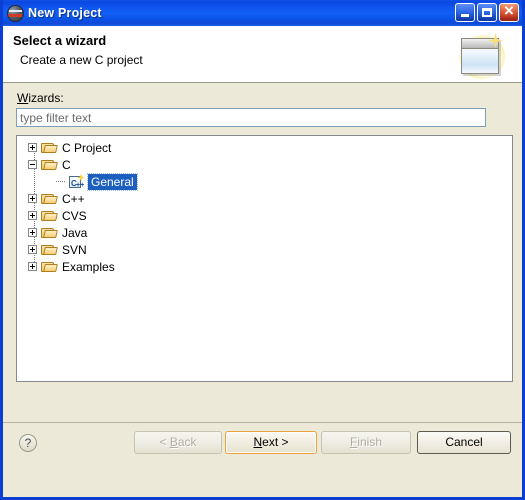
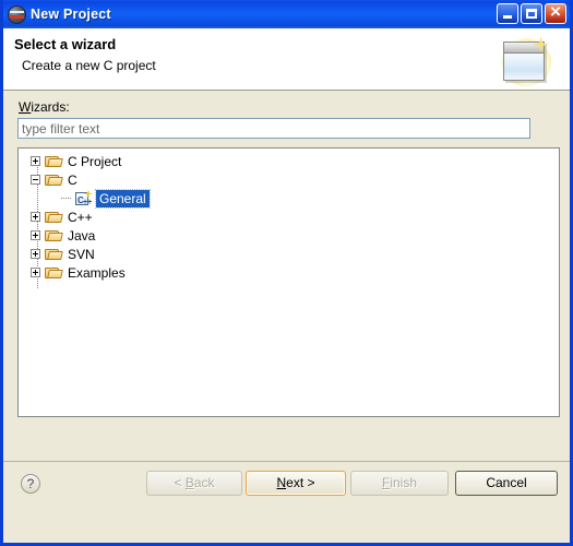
  New Project
  Select a wizard
  Create a new C project
  Wizards:
  type filter text
  C Project
  C
  General
  C++
- CVS
  Java
  SVN
  Examples
  ?
  < Back
  Next >
  Finish
  Cancel
